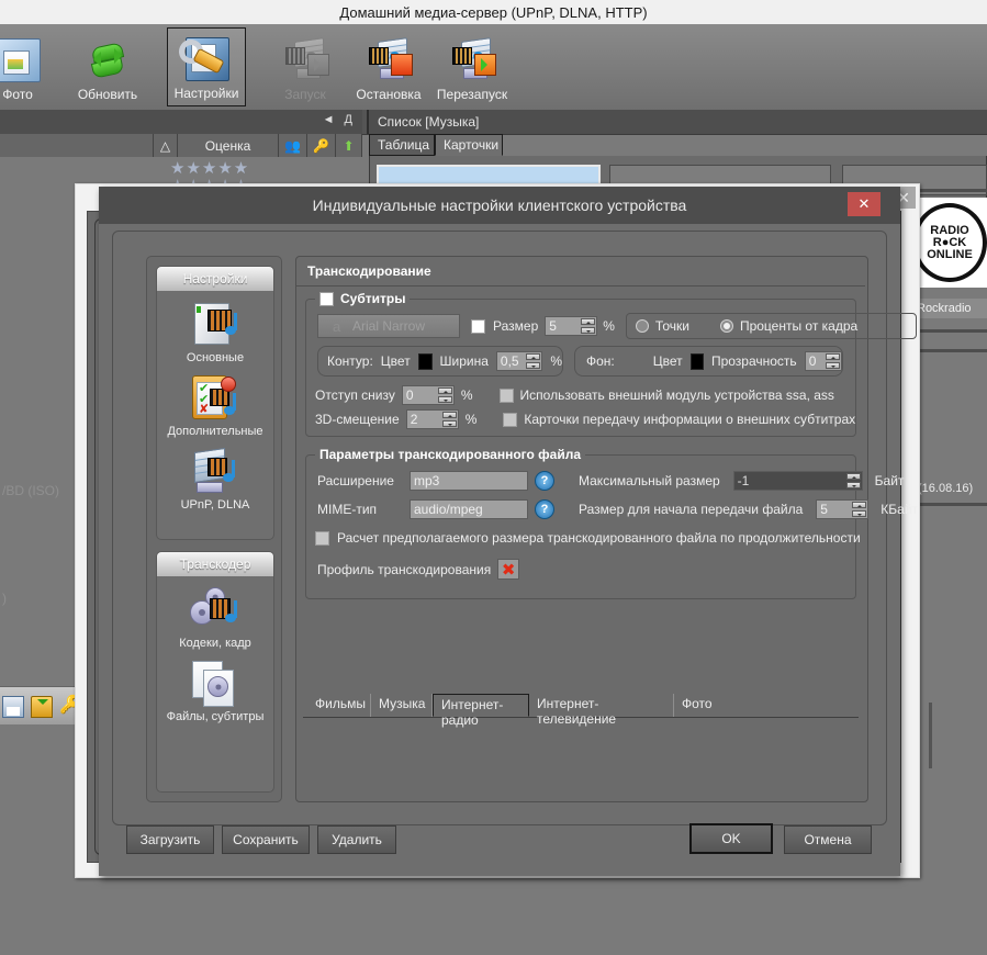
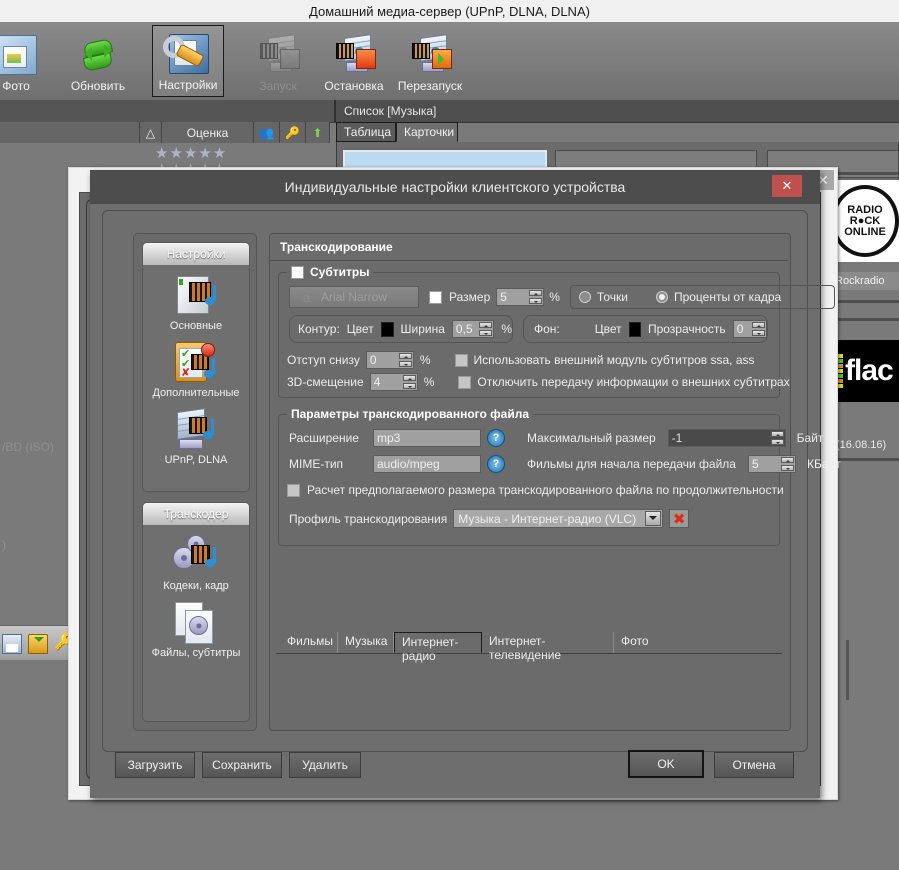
- Домашний медиа-сервер (UPnP, DLNA, HTTP)
+ Домашний медиа-сервер (UPnP, DLNA, DLNA)
  Фото
  Обновить
  Настройки
  Запуск
  Остановка
  Перезапуск
- ◄ Д
  Список [Музыка]
  △
  Оценка
  👥
  🔑
  ⬆
  ★★★★★
  Таблица
  Карточки
  RADIO
  R●CK
  ONLINE
  Rockradio
+ flac
  16.08.16)
  🔑
  ✕
  Индивидуальные настройки клиентского устройства
  ✕
  Настройки
  Основные
  ✔
  ✔
  ✘
  Дополнительные
  UPnP, DLNA
  Транскодер
  Кодеки, кадр
  Файлы, субтитры
  Транскодирование
  Субтитры
  Arial Narrow
  Размер
  5
  %
  Точки
  Проценты от кадра
  Контур:
  Цвет
  Ширина
  0,5
  %
  Фон:
  Цвет
  Прозрачность
  0
  Отступ снизу
  0
  %
- Использовать внешний модуль устройства ssa, ass
+ Использовать внешний модуль субтитров ssa, ass
  3D-смещение
- 2
+ 4
  %
- Карточки передачу информации о внешних субтитрах
+ Отключить передачу информации о внешних субтитрах
  Параметры транскодированного файла
  Расширение
  mp3
  ?
  Максимальный размер
  -1
  Байт
  MIME-тип
  audio/mpeg
  ?
- Размер для начала передачи файла
+ Фильмы для начала передачи файла
  5
  КБайт
  Расчет предполагаемого размера транскодированного файла по продолжительности
  Профиль транскодирования
+ Музыка - Интернет-радио (VLC)
  ✖
  Фильмы
  Музыка
  Интернет-радио
  Интернет-телевидение
  Фото
  Загрузить
  Сохранить
  Удалить
  OK
  Отмена
